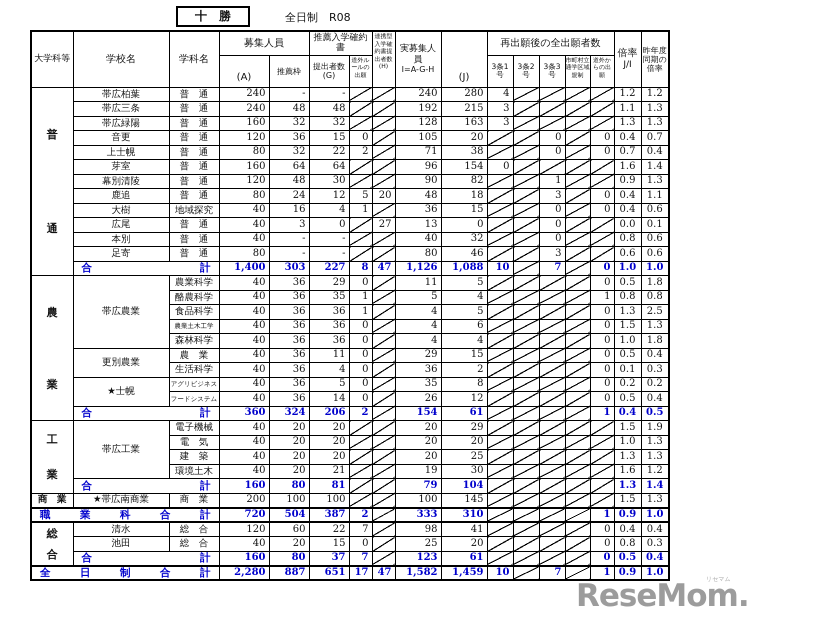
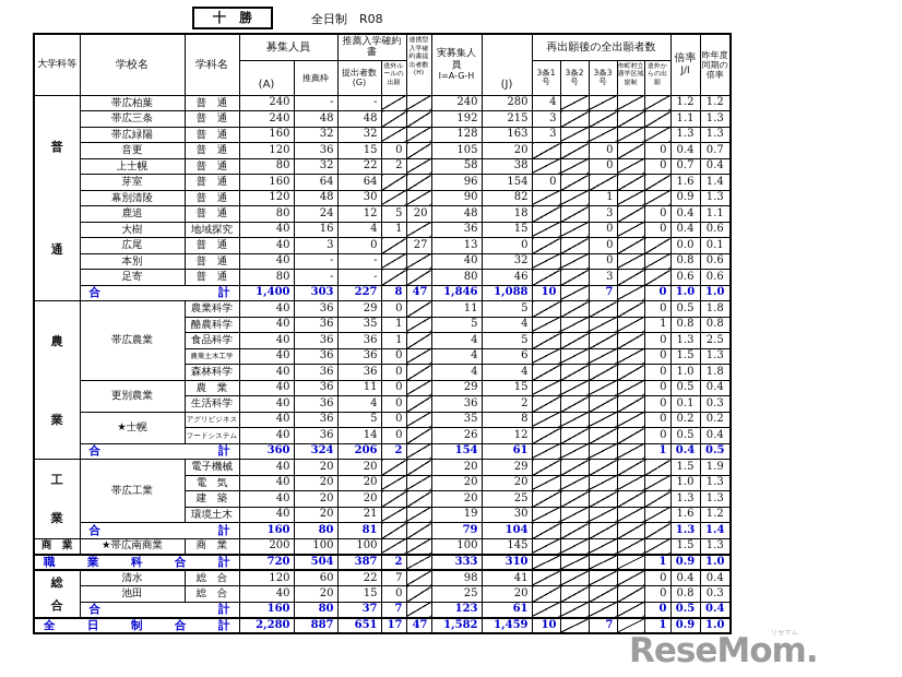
  十 勝
  全日制 R08
  大学科等	学校名	学科名	募集人員	推薦入学確約書		実募集人員 I=A-G-H	(J)	再出願後の全出願者数	倍率 J/I	昨年度同期の倍率
  普通	帯広柏葉	普 通	240	-	-			240	280	4					1.2	1.2
  帯広三条	普 通	240	48	48			192	215	3					1.1	1.3
  帯広緑陽	普 通	160	32	32			128	163	3					1.3	1.3
  音更	普 通	120	36	15	0		105	20			0		0	0.4	0.7
- 上士幌	普 通	80	32	22	2		71	38			0		0	0.7	0.4
+ 上士幌	普 通	80	32	22	2		58	38			0		0	0.7	0.4
  芽室	普 通	160	64	64			96	154	0					1.6	1.4
  幕別清陵	普 通	120	48	30			90	82			1			0.9	1.3
  鹿追	普 通	80	24	12	5	20	48	18			3		0	0.4	1.1
  大樹	地域探究	40	16	4	1		36	15			0		0	0.4	0.6
  広尾	普 通	40	3	0		27	13	0			0			0.0	0.1
  本別	普 通	40	-	-			40	32			0			0.8	0.6
  足寄	普 通	80	-	-			80	46			3			0.6	0.6
- 合 計	1,400	303	227	8	47	1,126	1,088	10		7		0	1.0	1.0
+ 合 計	1,400	303	227	8	47	1,846	1,088	10		7		0	1.0	1.0
  農業	帯広農業	農業科学	40	36	29	0		11	5					0	0.5	1.8
  酪農科学	40	36	35	1		5	4					1	0.8	0.8
  食品科学	40	36	36	1		4	5					0	1.3	2.5
  農業土木工学	40	36	36	0		4	6					0	1.5	1.3
  森林科学	40	36	36	0		4	4					0	1.0	1.8
  更別農業	農 業	40	36	11	0		29	15					0	0.5	0.4
  生活科学	40	36	4	0		36	2					0	0.1	0.3
  ★士幌	アグリビジネス	40	36	5	0		35	8					0	0.2	0.2
  フードシステム	40	36	14	0		26	12					0	0.5	0.4
  合 計	360	324	206	2		154	61					1	0.4	0.5
  工業	帯広工業	電子機械	40	20	20			20	29						1.5	1.9
  電 気	40	20	20			20	20						1.0	1.3
  建 築	40	20	20			20	25						1.3	1.3
  環境土木	40	20	21			19	30						1.6	1.2
  合 計	160	80	81			79	104						1.3	1.4
  商 業	★帯広南商業	商 業	200	100	100			100	145						1.5	1.3
  職 業 科 合 計	720	504	387	2		333	310					1	0.9	1.0
  総合	清水	総 合	120	60	22	7		98	41					0	0.4	0.4
  池田	総 合	40	20	15	0		25	20					0	0.8	0.3
  合 計	160	80	37	7		123	61					0	0.5	0.4
  全 日 制 合 計	2,280	887	651	17	47	1,582	1,459	10		7		1	0.9	1.0
  ReseMom.
